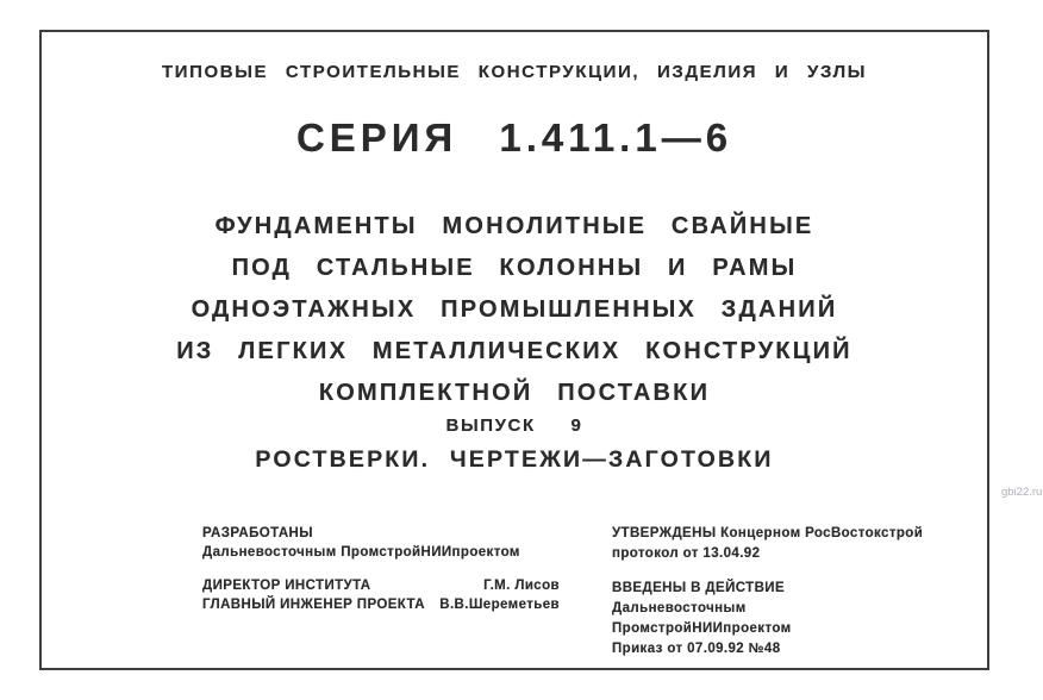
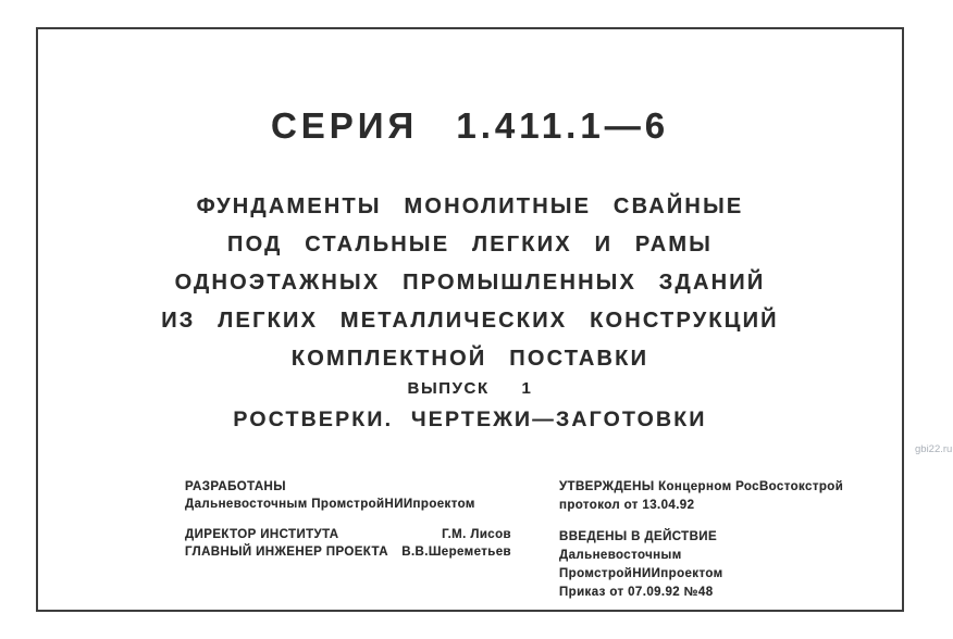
- ТИПОВЫЕ СТРОИТЕЛЬНЫЕ КОНСТРУКЦИИ, ИЗДЕЛИЯ И УЗЛЫ
  СЕРИЯ 1.411.1—6
  ФУНДАМЕНТЫ МОНОЛИТНЫЕ СВАЙНЫЕ
- ПОД СТАЛЬНЫЕ КОЛОННЫ И РАМЫ
+ ПОД СТАЛЬНЫЕ ЛЕГКИХ И РАМЫ
  ОДНОЭТАЖНЫХ ПРОМЫШЛЕННЫХ ЗДАНИЙ
  ИЗ ЛЕГКИХ МЕТАЛЛИЧЕСКИХ КОНСТРУКЦИЙ
  КОМПЛЕКТНОЙ ПОСТАВКИ
- ВЫПУСК 9
+ ВЫПУСК 1
  РОСТВЕРКИ. ЧЕРТЕЖИ—ЗАГОТОВКИ
  РАЗРАБОТАНЫ
  Дальневосточным ПромстройНИИпроектом
  ДИРЕКТОР ИНСТИТУТА
  Г.М. Лисов
  ГЛАВНЫЙ ИНЖЕНЕР ПРОЕКТА
  В.В.Шереметьев
  УТВЕРЖДЕНЫ Концерном РосВостокстрой
  протокол от 13.04.92
  ВВЕДЕНЫ В ДЕЙСТВИЕ
  Дальневосточным ПромстройНИИпроектом
  Приказ от 07.09.92 №48
  gbi22.ru
